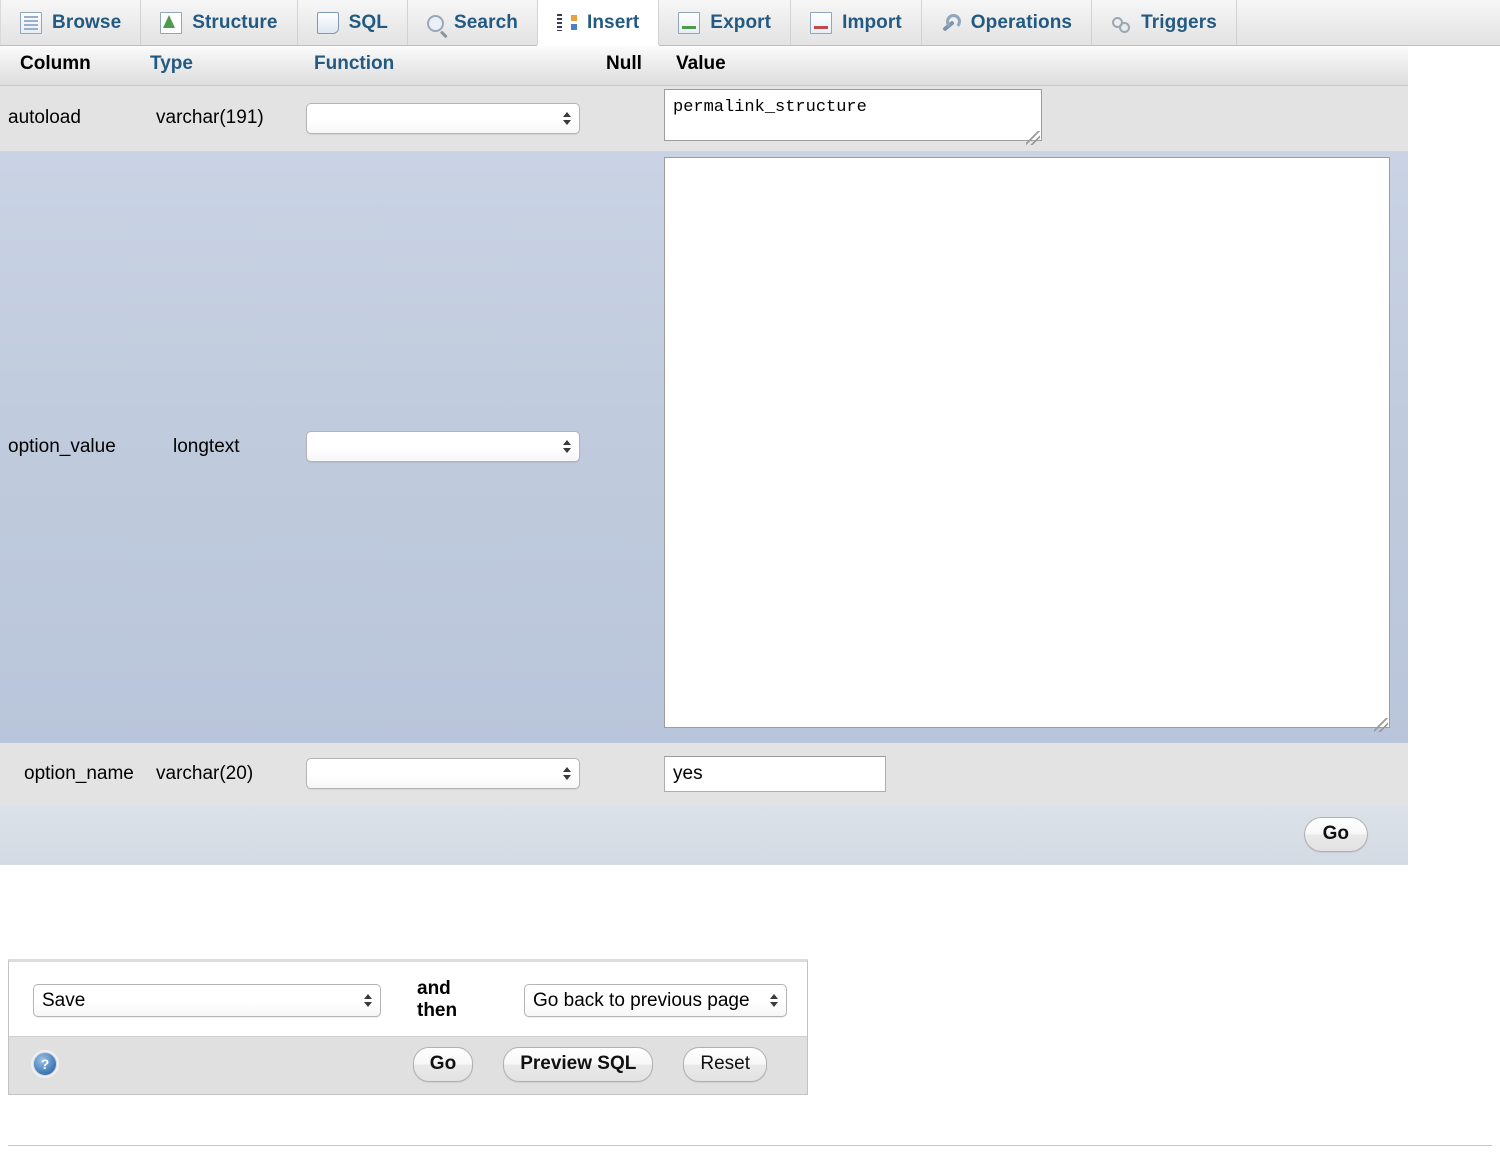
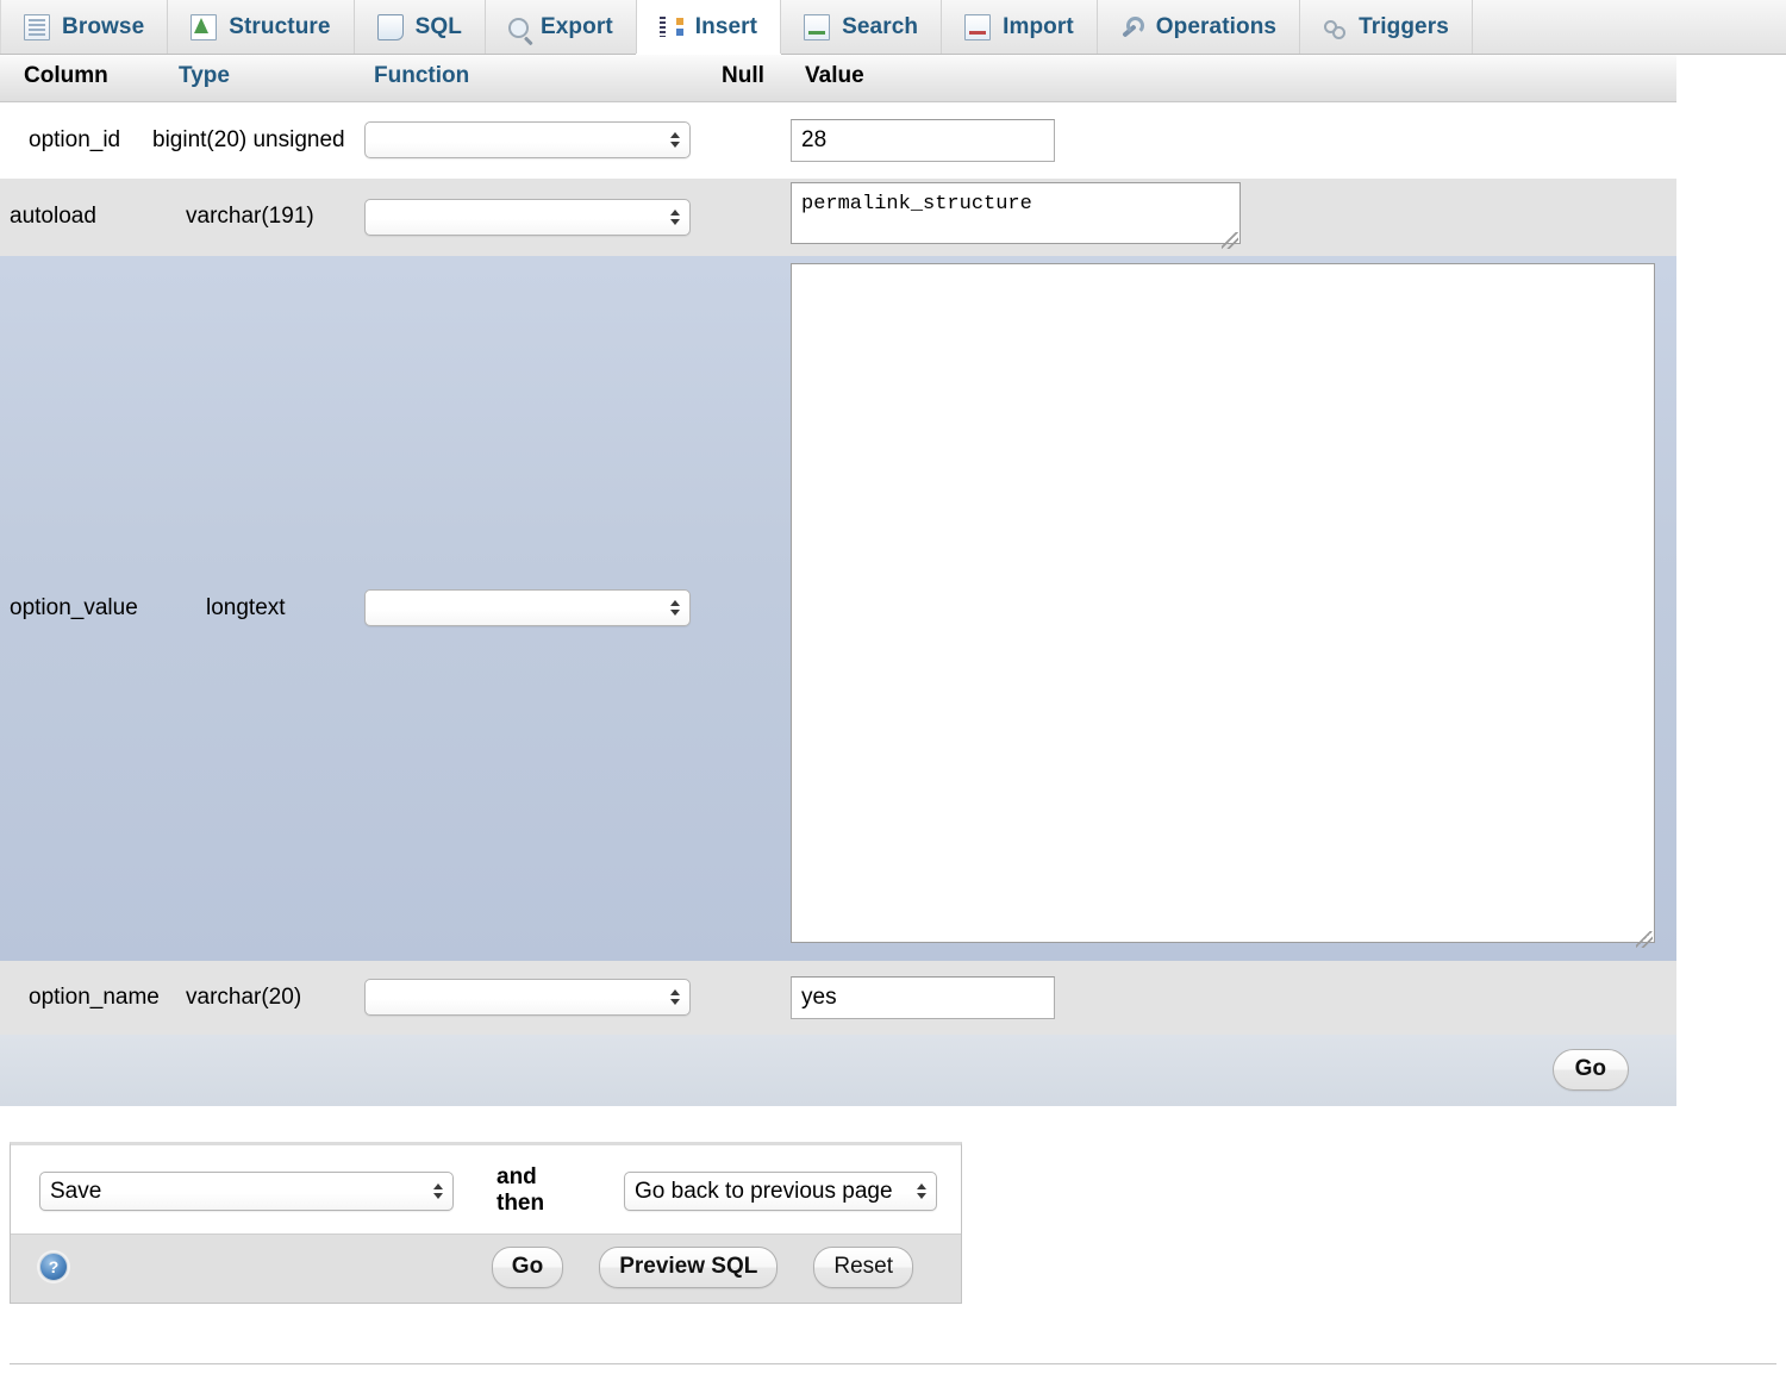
  Browse
  Structure
  SQL
- Search
+ Export
  Insert
- Export
+ Search
  Import
  Operations
  Triggers
  Column	Type	Function	Null	Value
+ option_id	bigint(20) unsigned			28
  autoload	varchar(191)			permalink_structure
  option_value	longtext
  option_name	varchar(20)			yes
  Go
  Save
  and then
  Go back to previous page
  Go
  Preview SQL
  Reset
